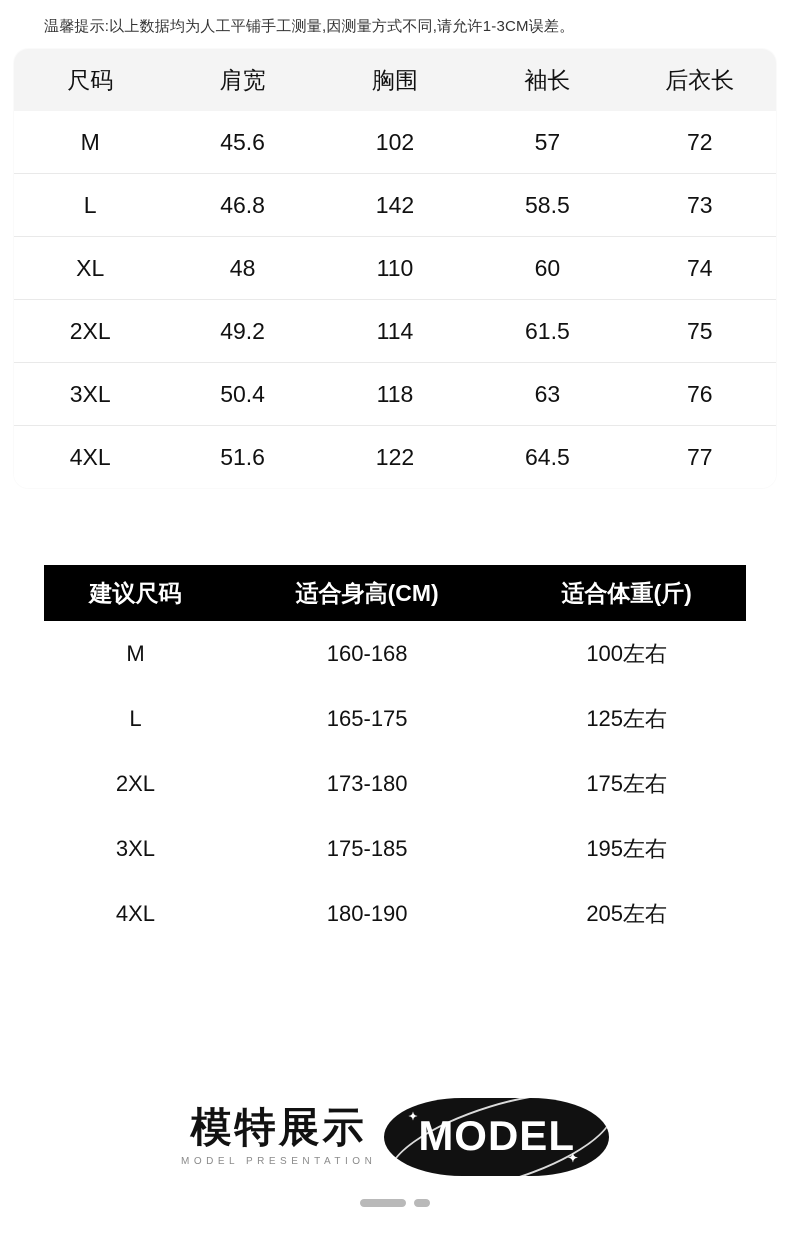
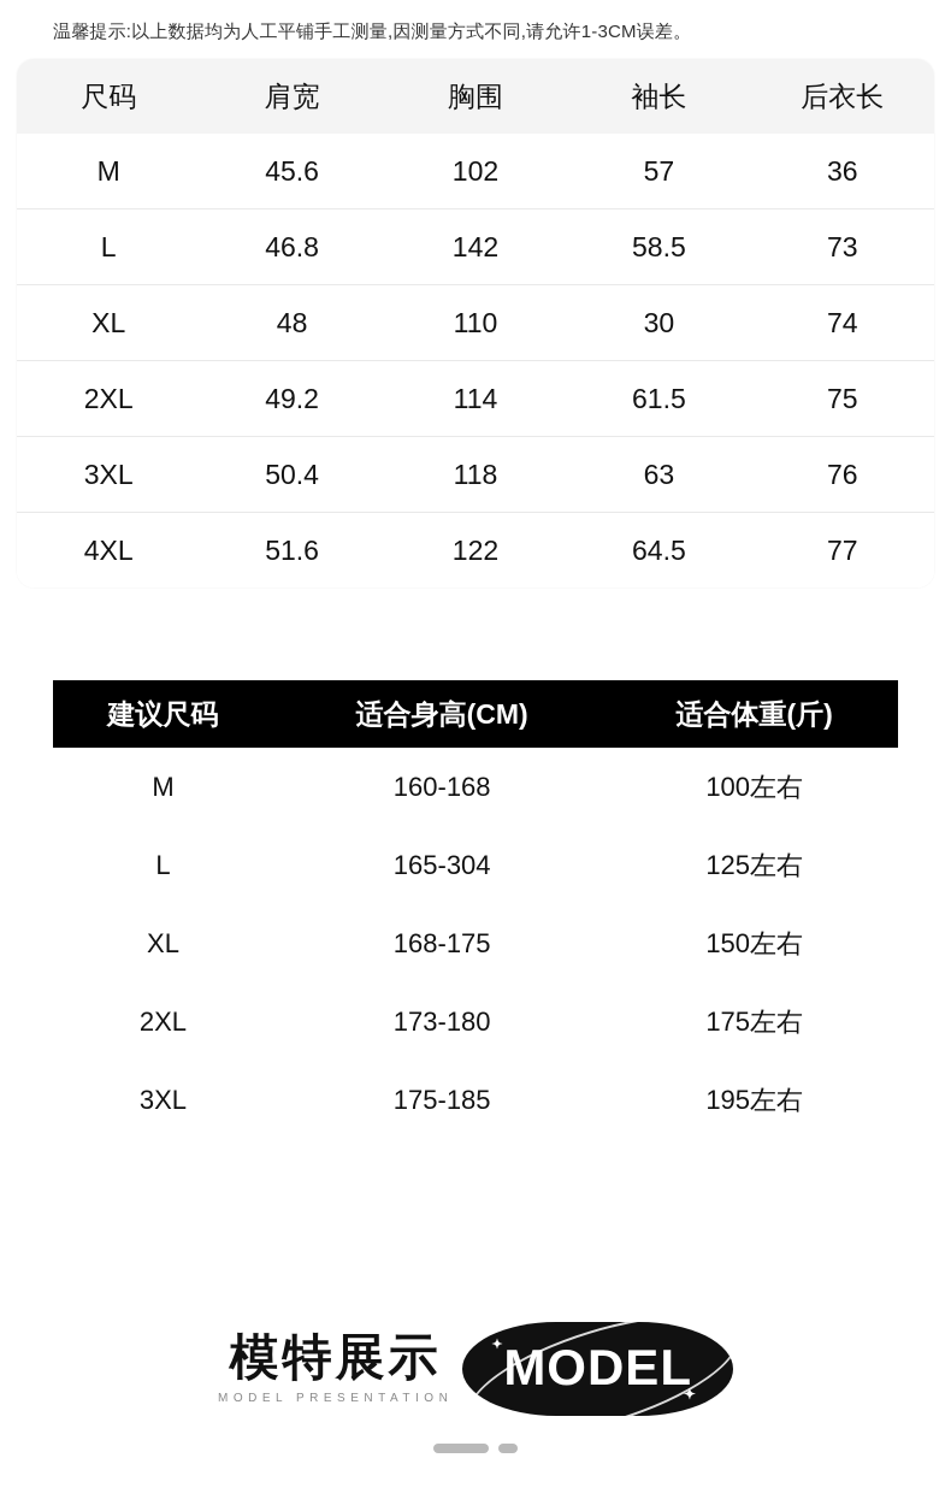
  温馨提示:以上数据均为人工平铺手工测量,因测量方式不同,请允许1-3CM误差。
  尺码	肩宽	胸围	袖长	后衣长
- M	45.6	102	57	72
+ M	45.6	102	57	36
  L	46.8	142	58.5	73
- XL	48	110	60	74
+ XL	48	110	30	74
  2XL	49.2	114	61.5	75
  3XL	50.4	118	63	76
  4XL	51.6	122	64.5	77
  建议尺码	适合身高(CM)	适合体重(斤)
  M	160-168	100左右
- L	165-175	125左右
+ L	165-304	125左右
+ XL	168-175	150左右
  2XL	173-180	175左右
  3XL	175-185	195左右
- 4XL	180-190	205左右
  模特展示
  MODEL PRESENTATION
  ✦
  ✦
  MODEL
